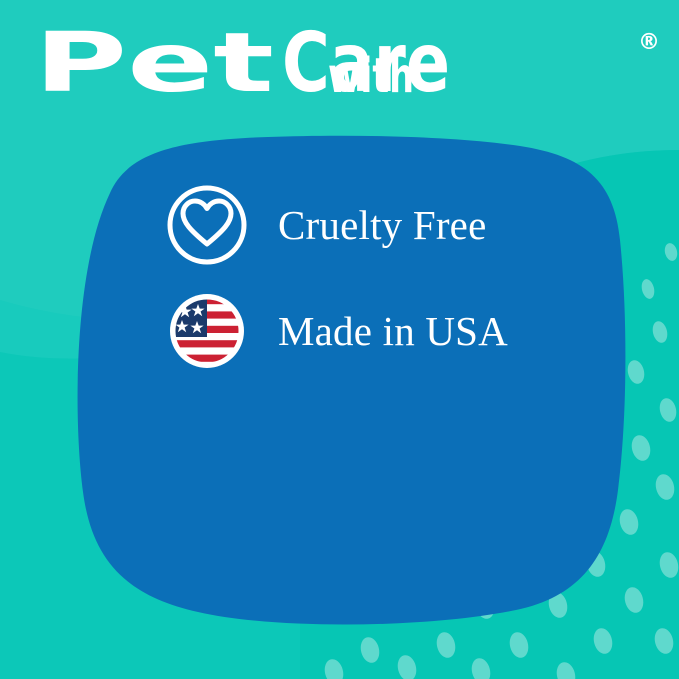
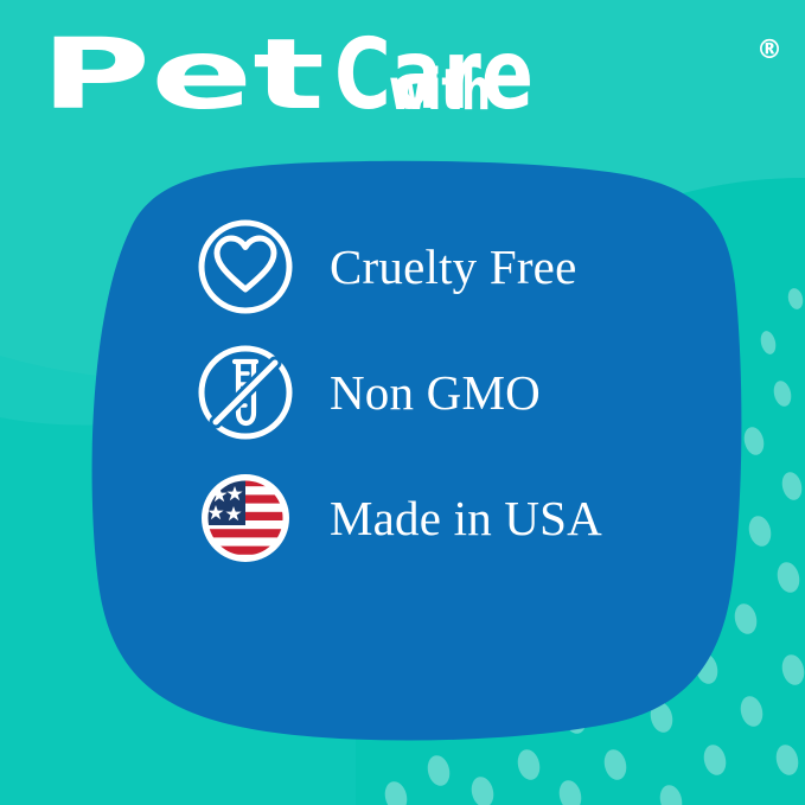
  Pet
  Care
  with
  ®
  Cruelty Free
+ Non GMO
  Made in USA
